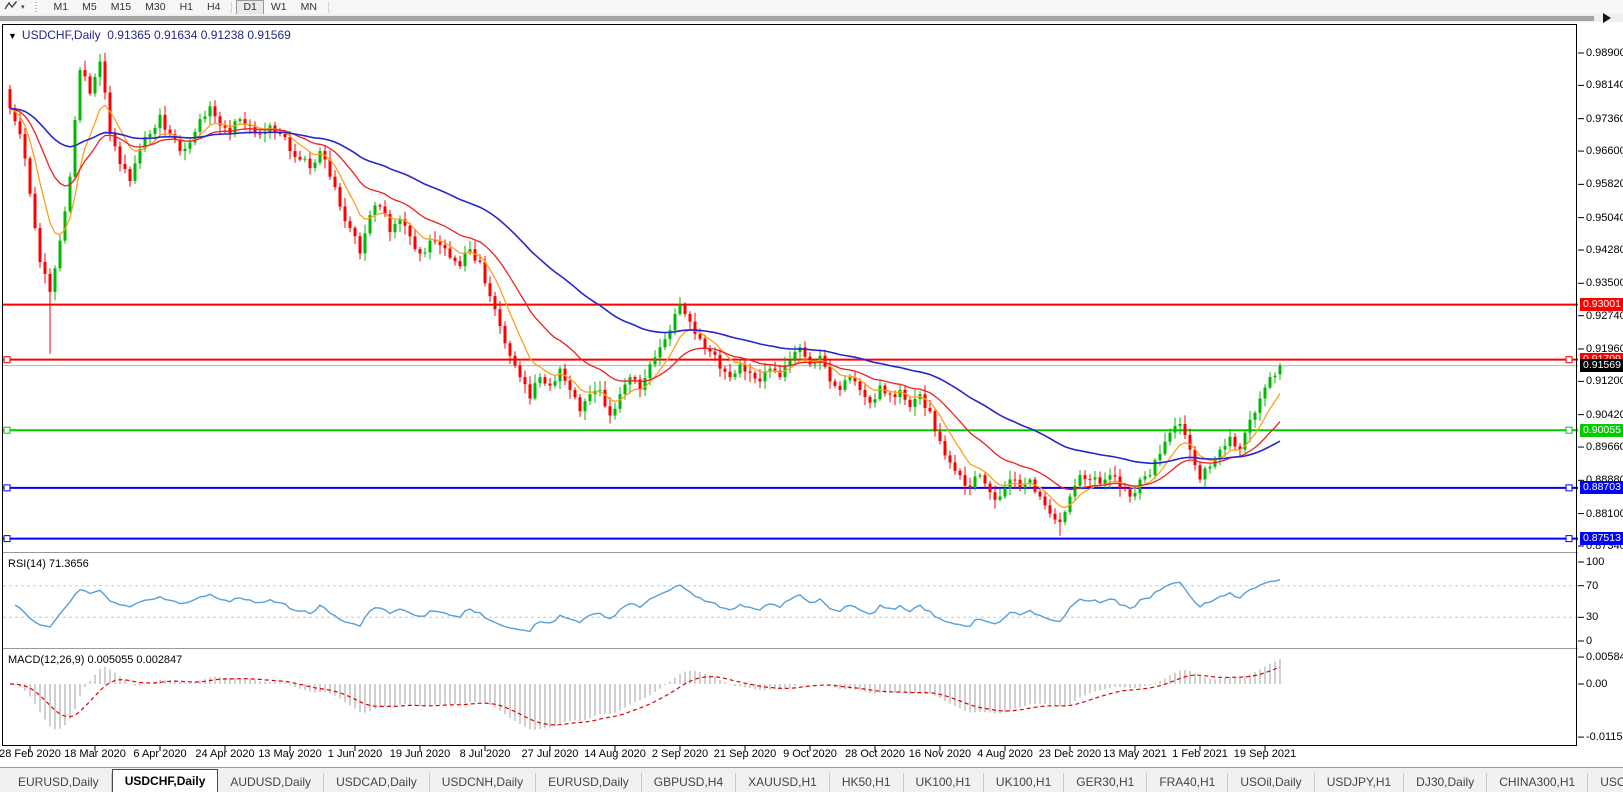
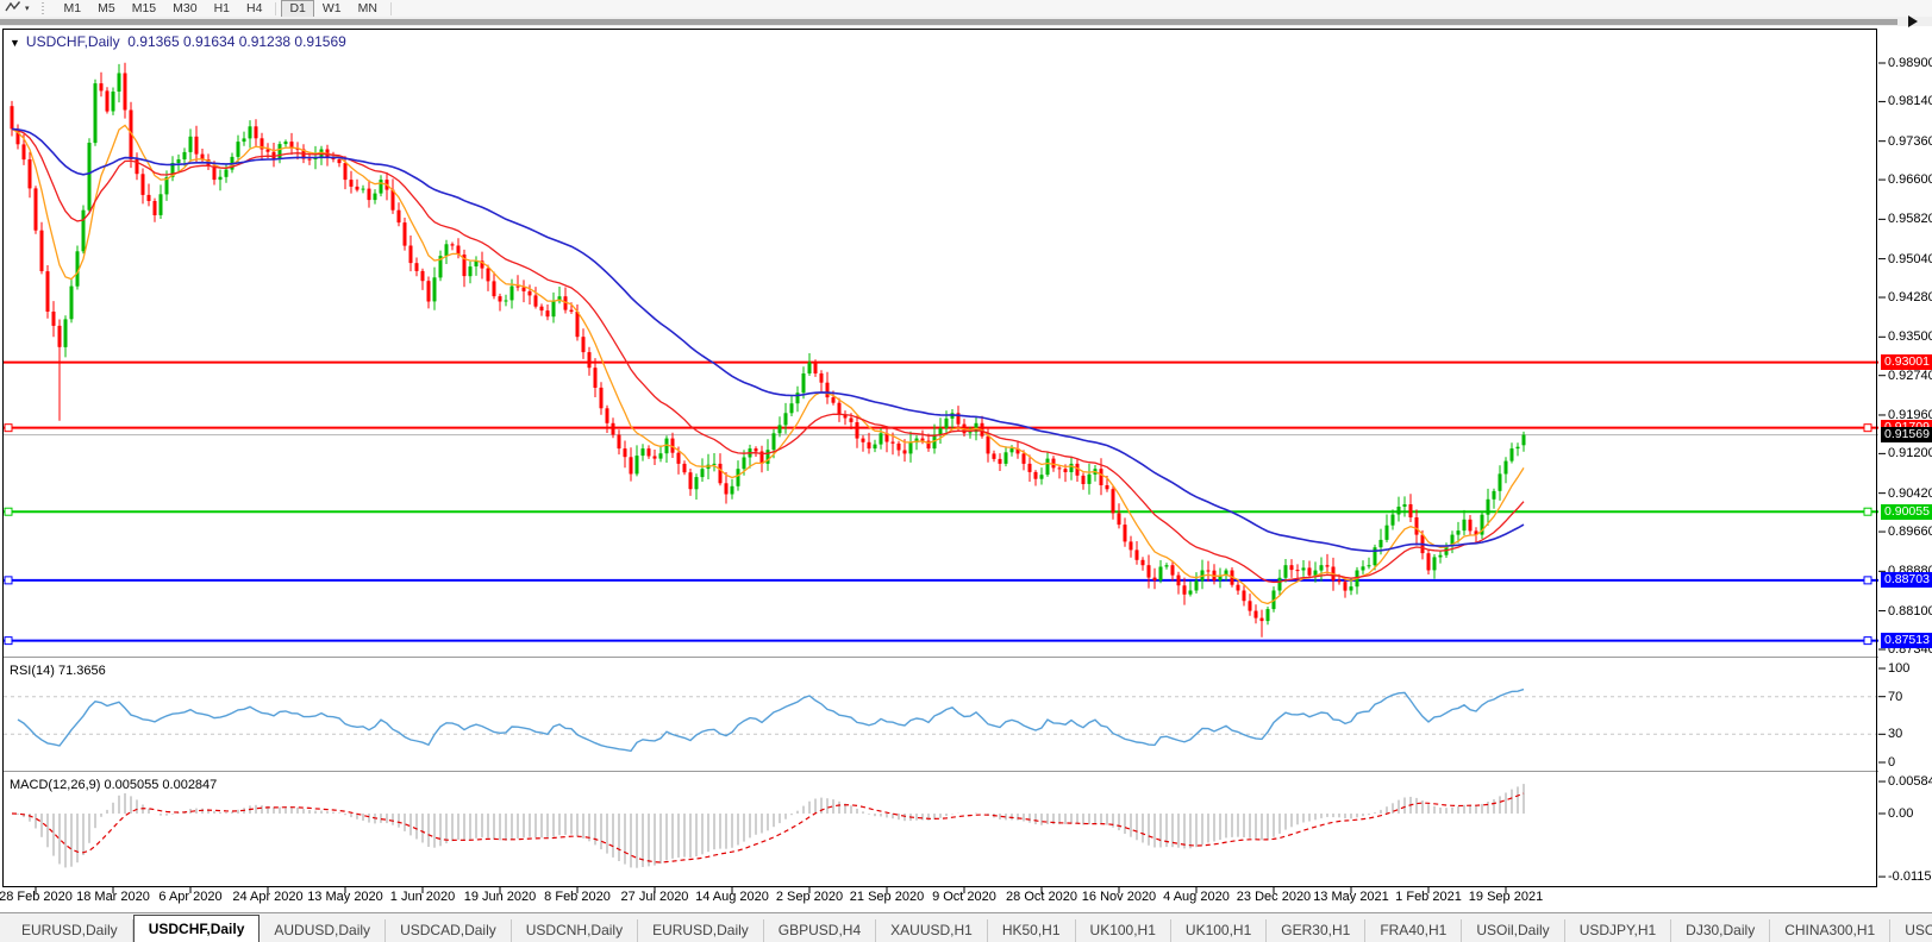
  M1
  M5
  M15
  M30
  H1
  H4
  D1
  W1
  MN
  ▼ USDCHF,Daily 0.91365 0.91634 0.91238 0.91569
  RSI(14) 71.3656
  MACD(12,26,9) 0.005055 0.002847
  0.9890
  0.9814
  0.9736
  0.9660
  0.9582
  0.9504
  0.9428
  0.9350
  0.9274
  0.9196
  0.9120
  0.9042
  0.8966
  0.8888
  0.8810
  0.8734
  100
  70
  30
  0
  0.0058
  0.00
  -0.0115
  0.93001
  0.90055
  0.88703
  0.87513
  0.91569
  28 Feb 2020
  18 Mar 2020
  6 Apr 2020
  24 Apr 2020
  13 May 2020
  1 Jun 2020
  19 Jun 2020
- 8 Jul 2020
+ 8 Feb 2020
  27 Jul 2020
  14 Aug 2020
  2 Sep 2020
  21 Sep 2020
  9 Oct 2020
  28 Oct 2020
  16 Nov 2020
  4 Aug 2020
  23 Dec 2020
  13 May 2021
  1 Feb 2021
  19 Sep 2021
  EURUSD,Daily
  USDCHF,Daily
  AUDUSD,Daily
  USDCAD,Daily
  USDCNH,Daily
  EURUSD,Daily
  GBPUSD,H4
  XAUUSD,H1
  HK50,H1
  UK100,H1
  UK100,H1
  GER30,H1
  FRA40,H1
  USOil,Daily
  USDJPY,H1
  DJ30,Daily
  CHINA300,H1
